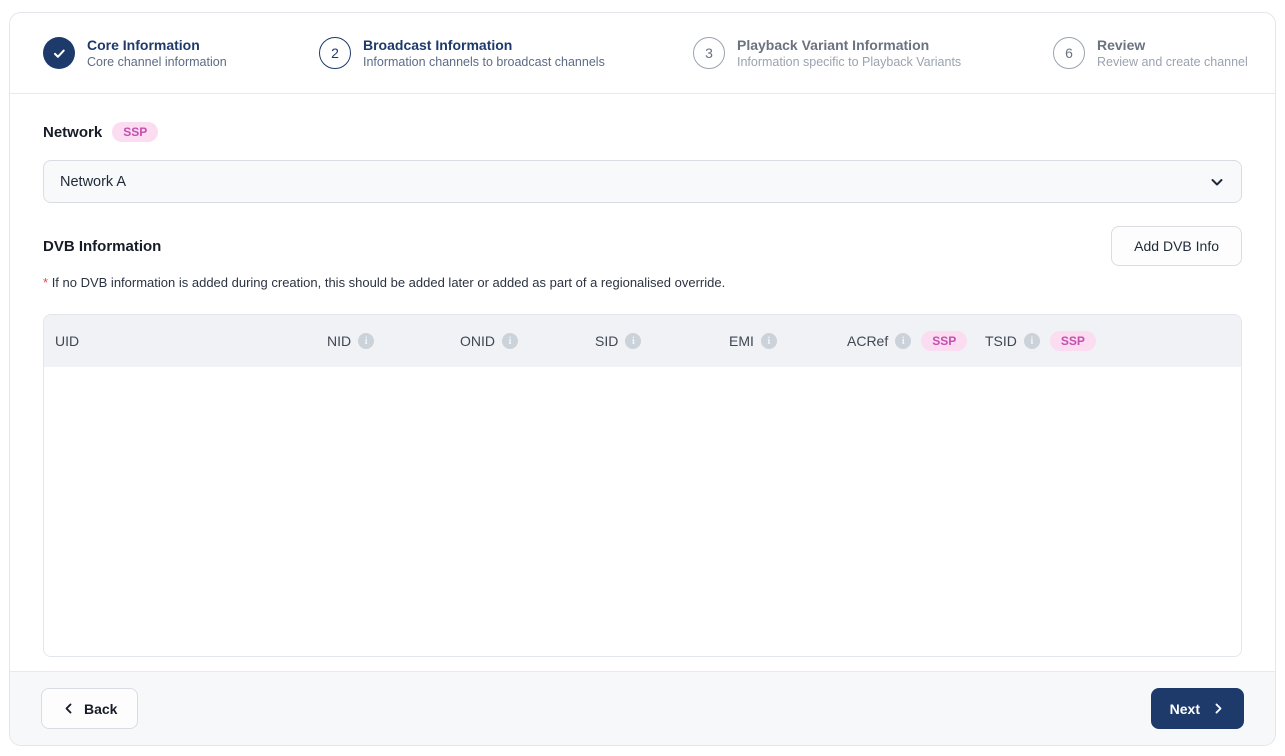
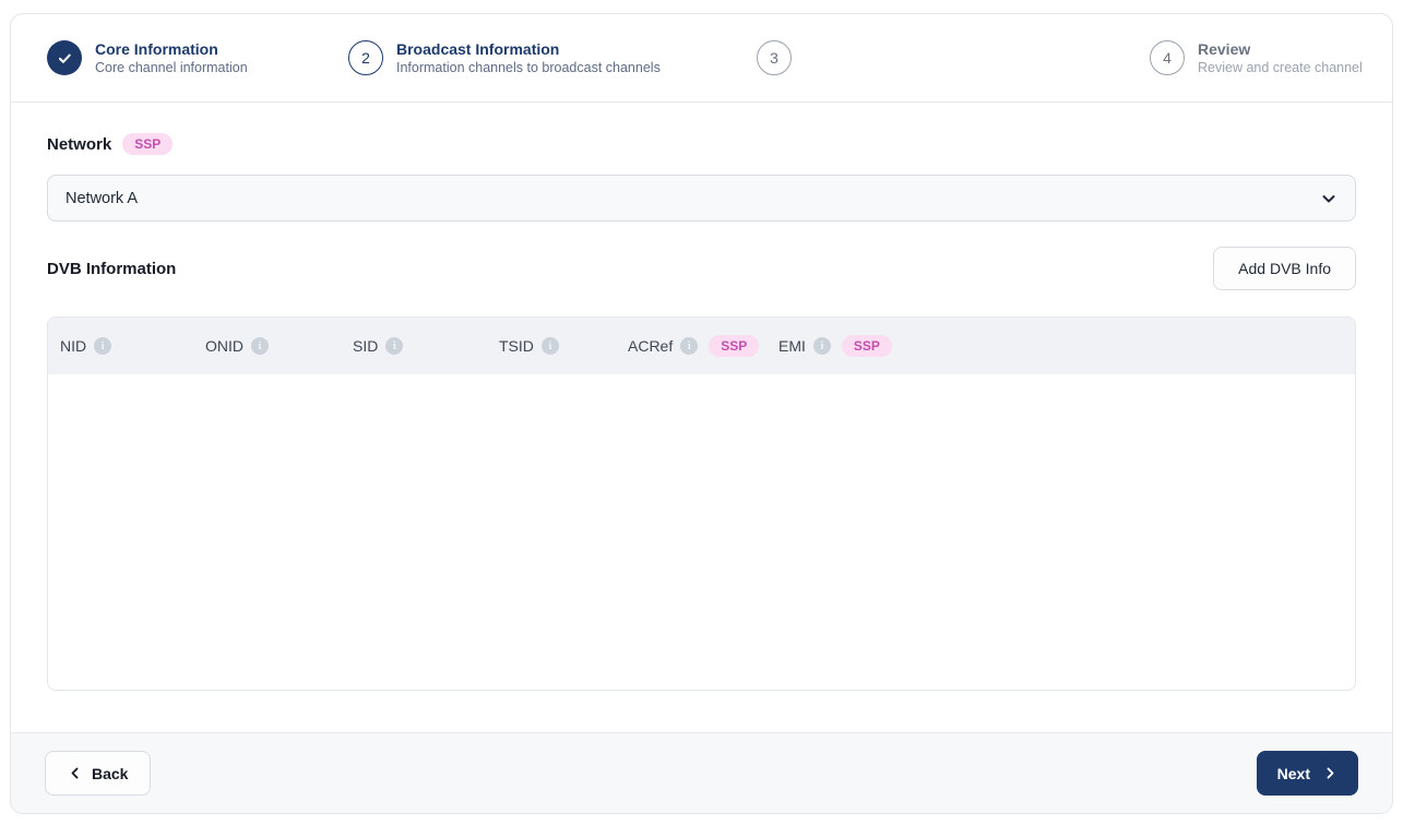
  Core Information
  Core channel information
  2
  Broadcast Information
  Information channels to broadcast channels
  3
- Playback Variant Information
- Information specific to Playback Variants
- 6
+ 4
  Review
  Review and create channel
  Network
  SSP
  Network A
  DVB Information
  Add DVB Info
- * If no DVB information is added during creation, this should be added later or added as part of a regionalised override.
- UID
  NID
  i
  ONID
  i
  SID
  i
- EMI
+ TSID
  i
  ACRef
  i
  SSP
- TSID
+ EMI
  i
  SSP
  Back
  Next
